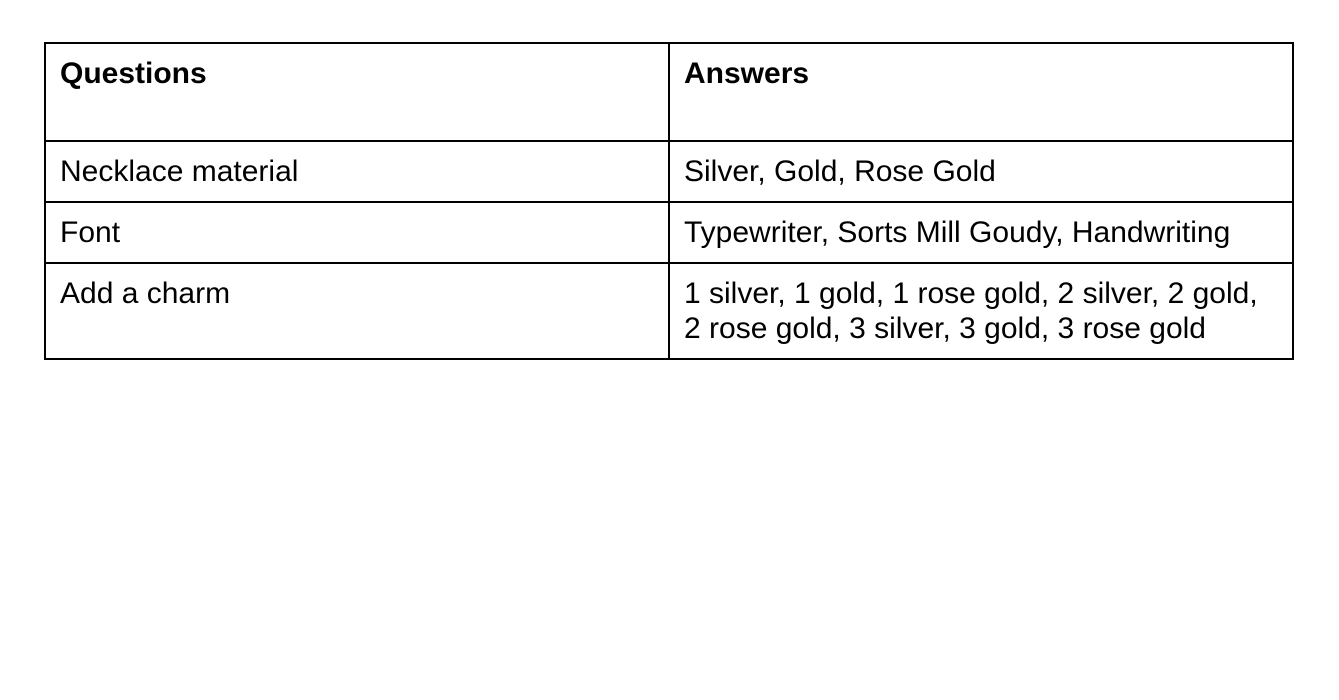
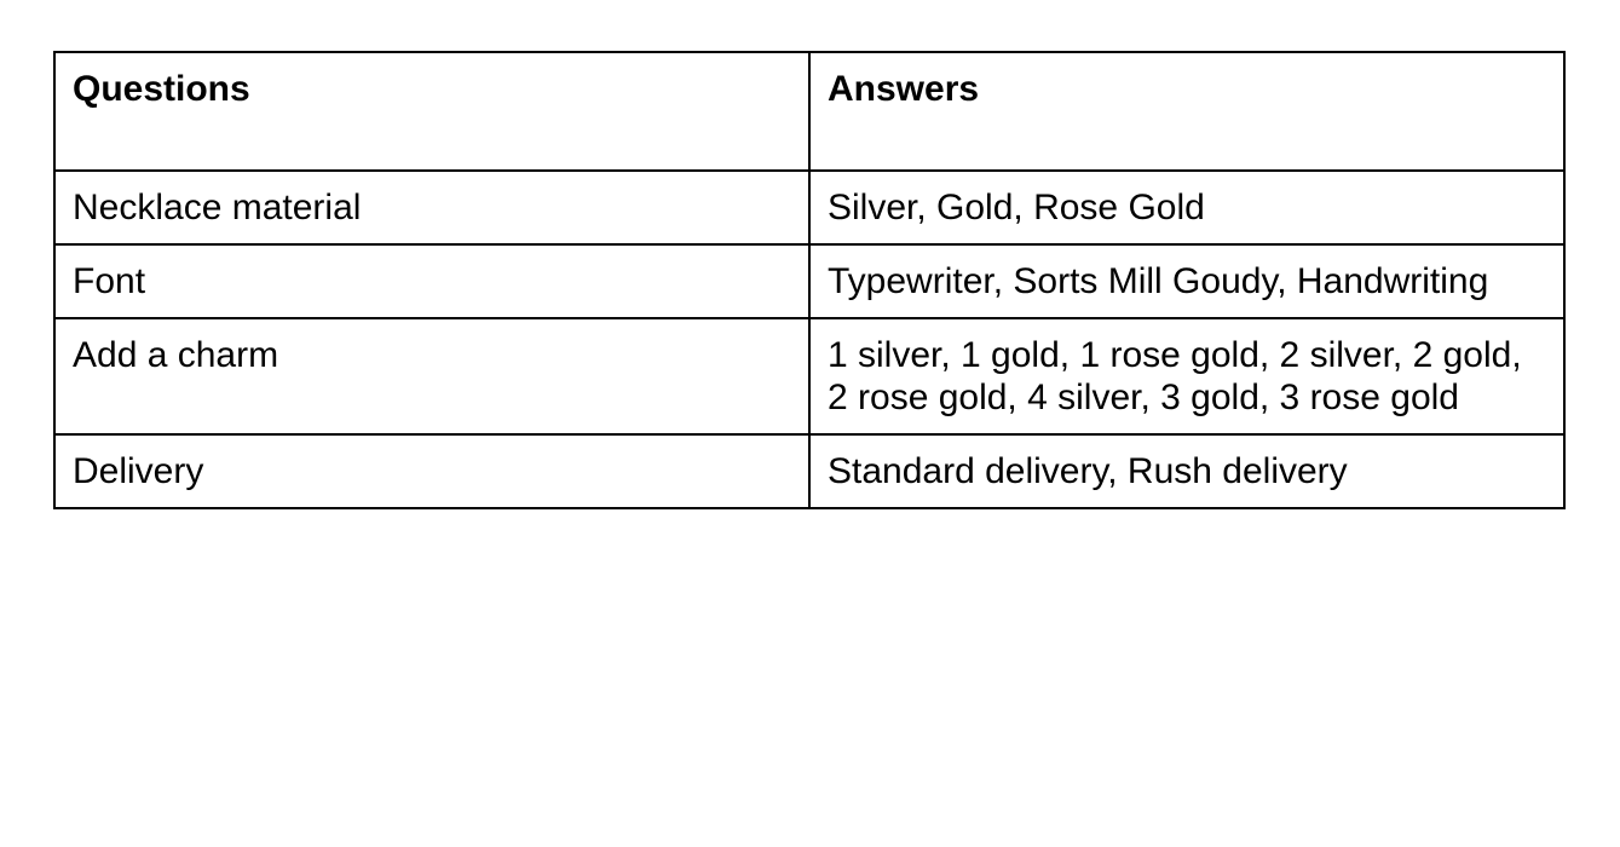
  Questions	Answers
  Necklace material	Silver, Gold, Rose Gold
  Font	Typewriter, Sorts Mill Goudy, Handwriting
- Add a charm	1 silver, 1 gold, 1 rose gold, 2 silver, 2 gold, 2 rose gold, 3 silver, 3 gold, 3 rose gold
+ Add a charm	1 silver, 1 gold, 1 rose gold, 2 silver, 2 gold, 2 rose gold, 4 silver, 3 gold, 3 rose gold
+ Delivery	Standard delivery, Rush delivery
